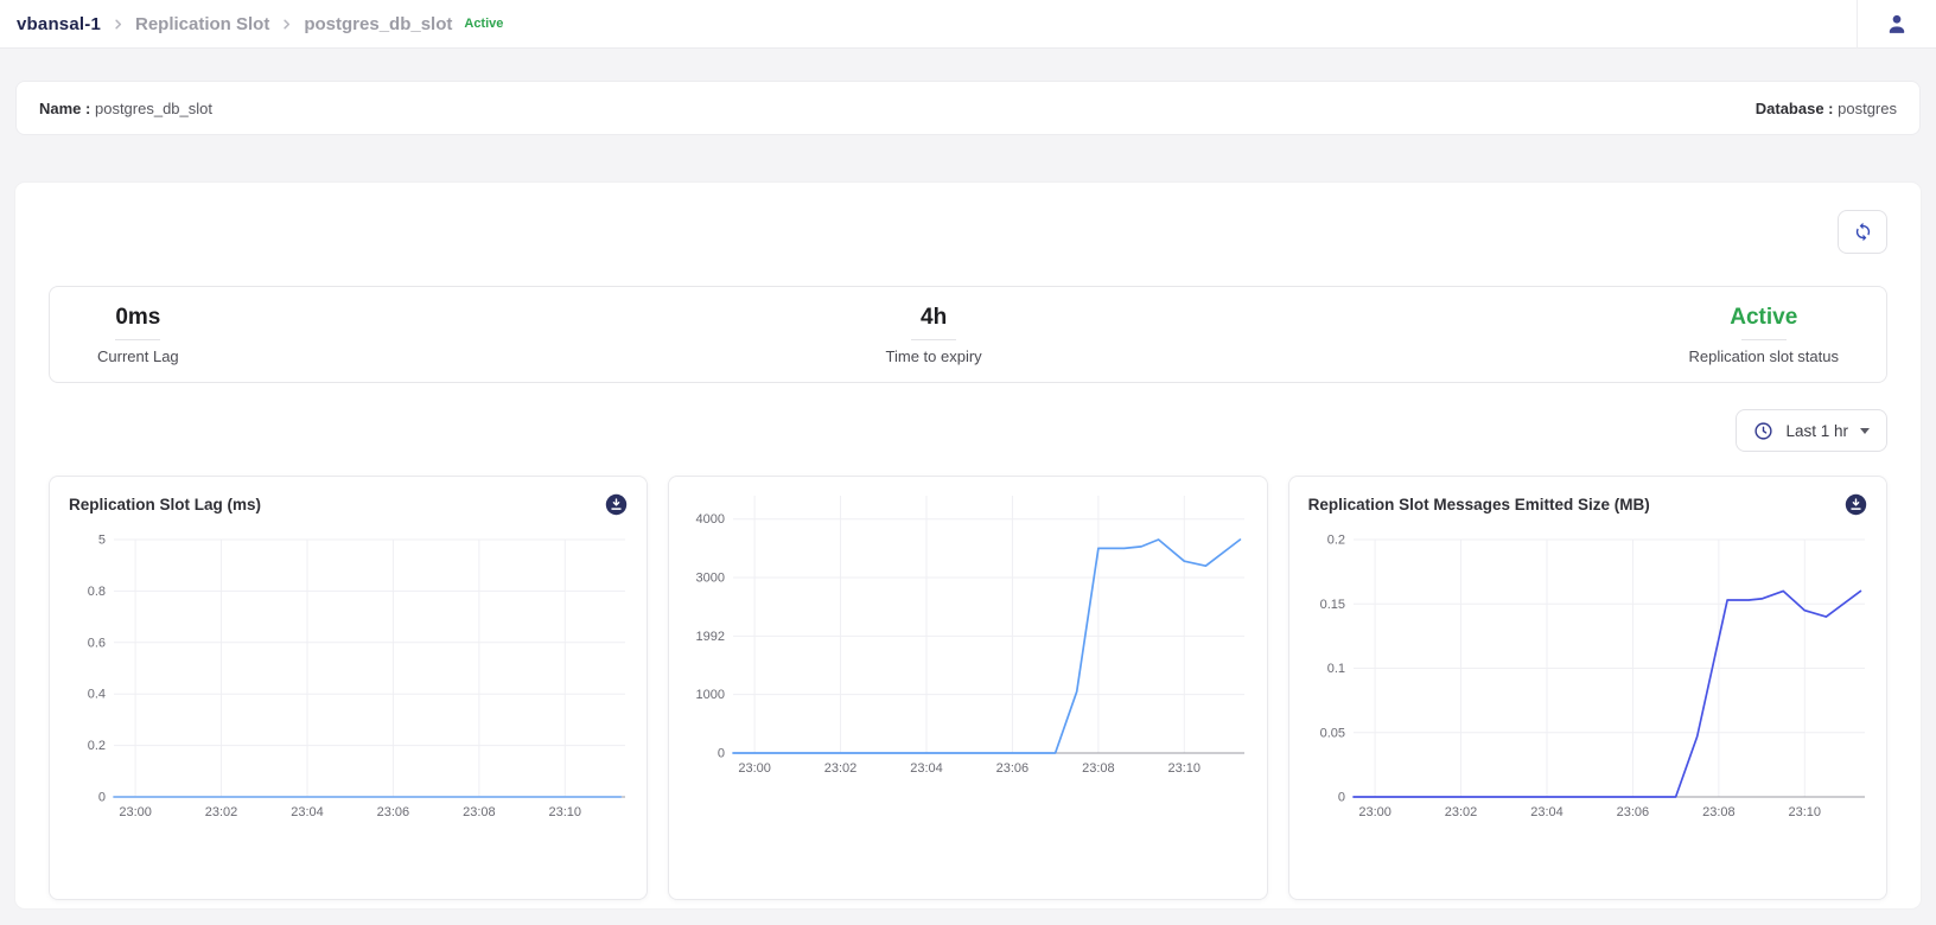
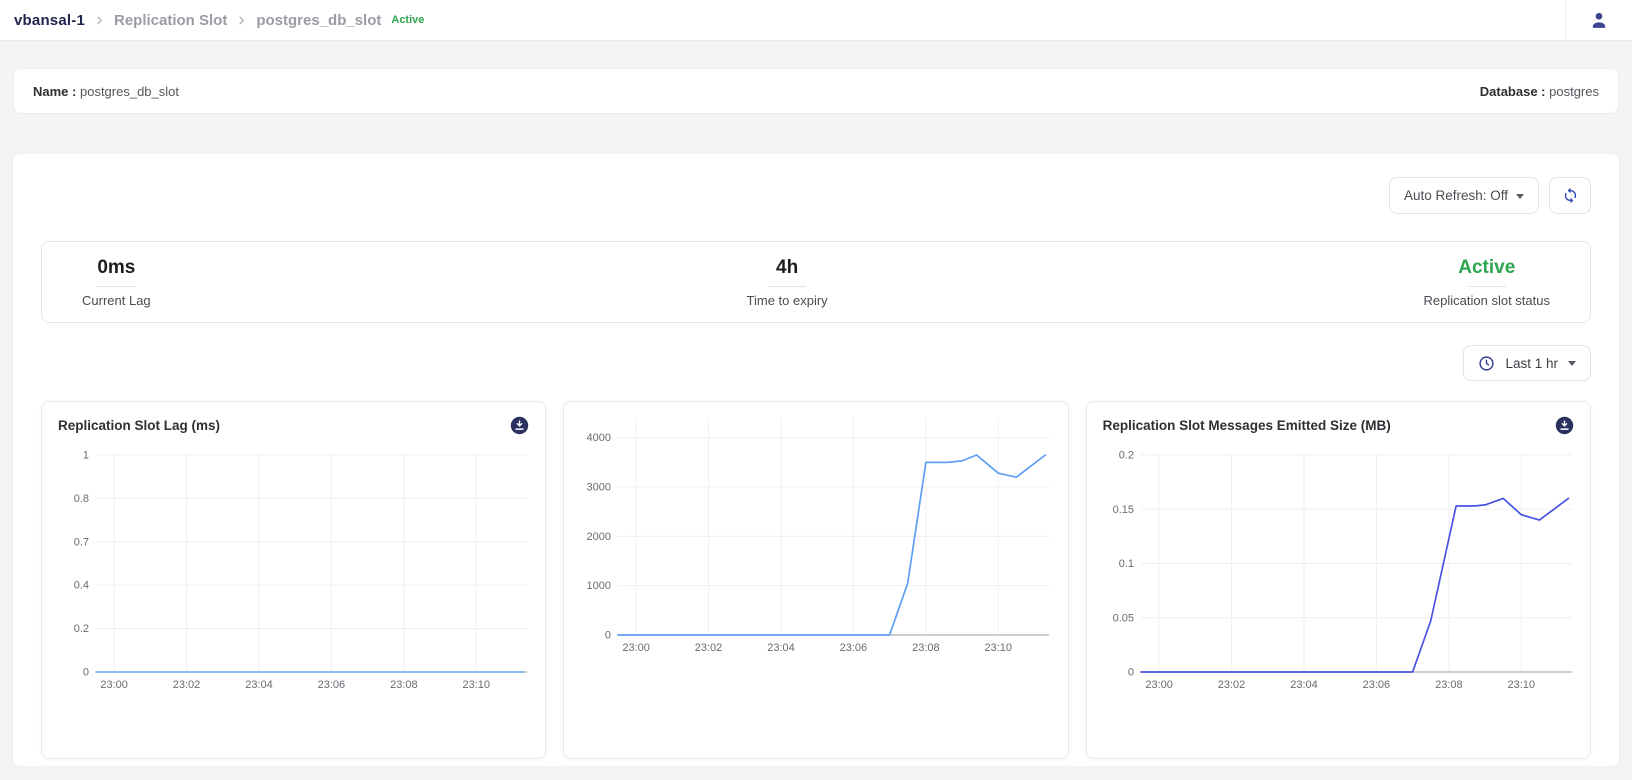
  vbansal-1
  Replication Slot
  postgres_db_slot
  Active
  Name : postgres_db_slot
  Database : postgres
+ Auto Refresh: Off
  0ms
  Current Lag
  4h
  Time to expiry
  Active
  Replication slot status
  Last 1 hr
  Replication Slot Lag (ms)
  23:00
  23:02
  23:04
  23:06
  23:08
  23:10
  0
  0.2
  0.4
- 0.6
+ 0.7
  0.8
- 5
+ 1
  23:00
  23:02
  23:04
  23:06
  23:08
  23:10
  0
  1000
- 1992
+ 2000
  3000
  4000
  Replication Slot Messages Emitted Size (MB)
  23:00
  23:02
  23:04
  23:06
  23:08
  23:10
  0
  0.05
  0.1
  0.15
  0.2
